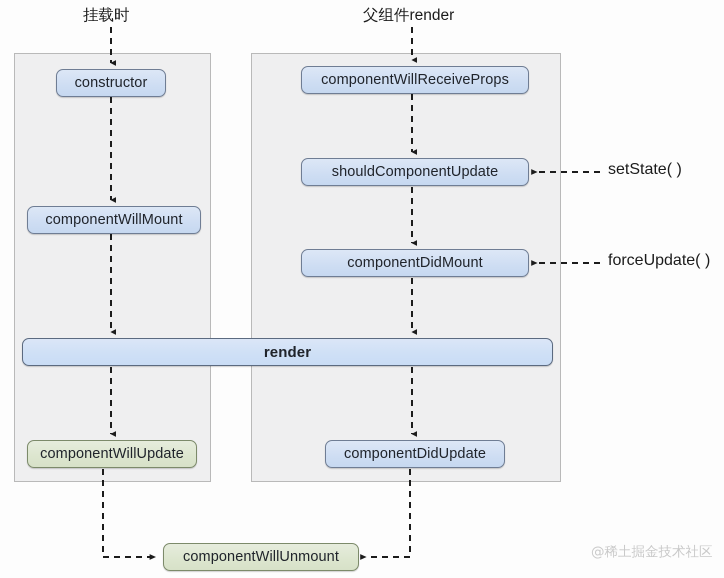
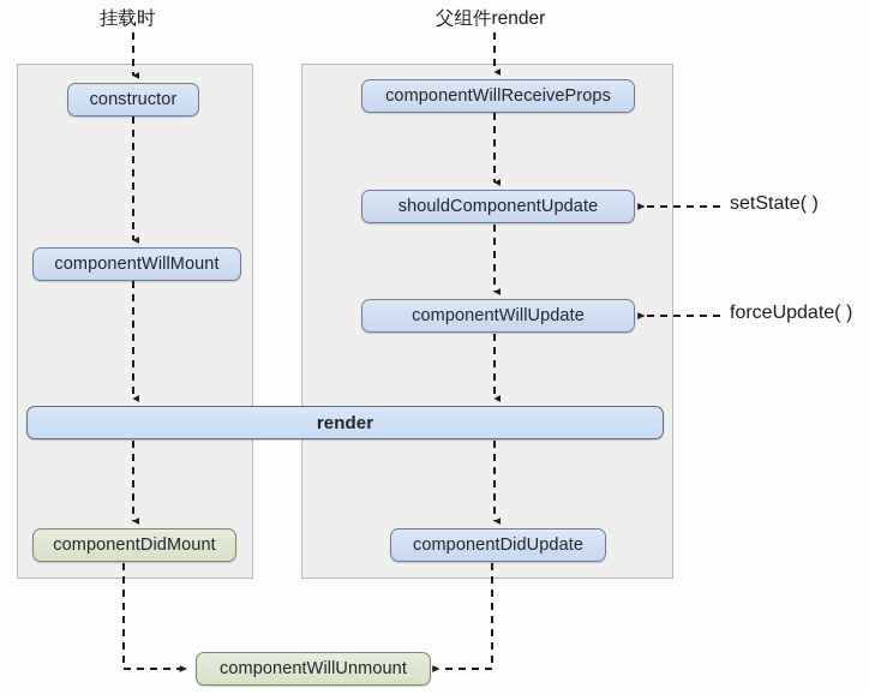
  挂载时
  父组件render
  constructor
  componentWillMount
- componentWillUpdate
+ componentDidMount
  componentWillReceiveProps
  shouldComponentUpdate
- componentDidMount
+ componentWillUpdate
  componentDidUpdate
  render
  componentWillUnmount
  setState( )
  forceUpdate( )
- @稀土掘金技术社区
